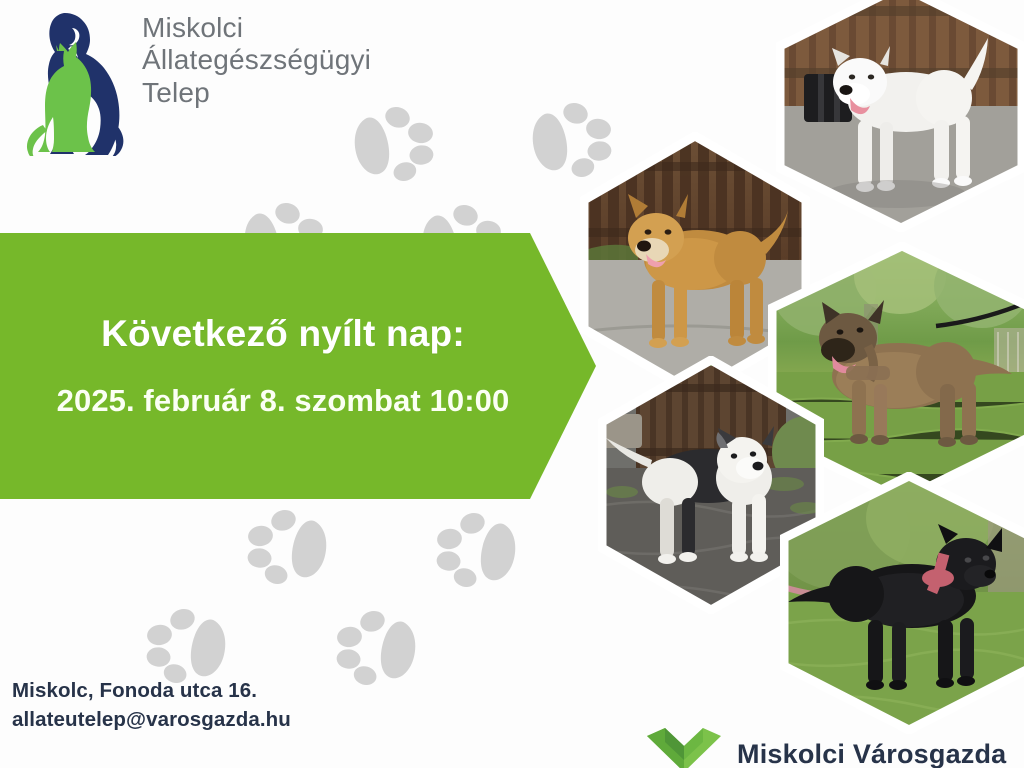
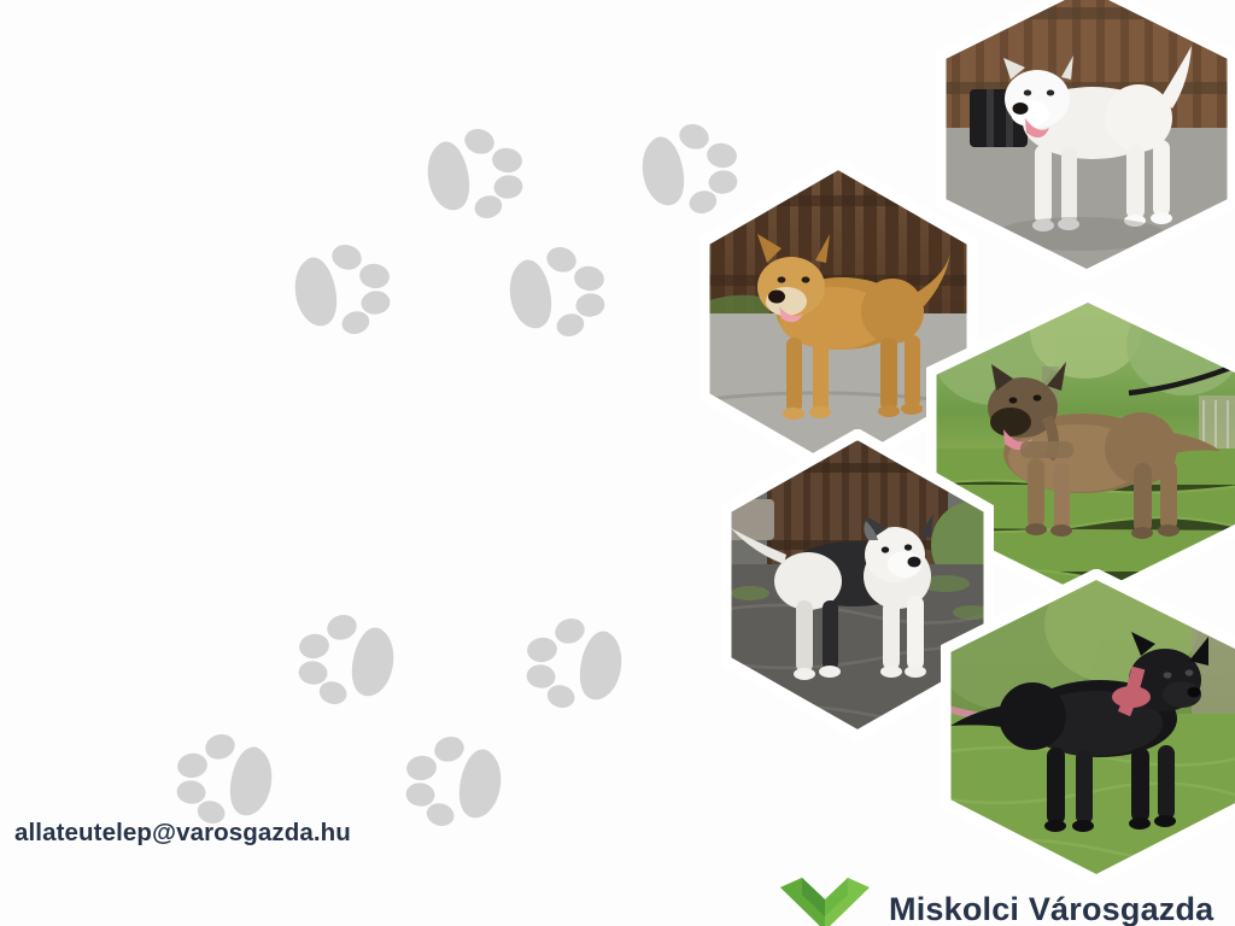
- Miskolci
- Állategészségügyi
- Telep
- Következő nyílt nap:
- 2025. február 8. szombat 10:00
- Miskolc, Fonoda utca 16.
  allateutelep@varosgazda.hu
  Miskolci Városgazda
